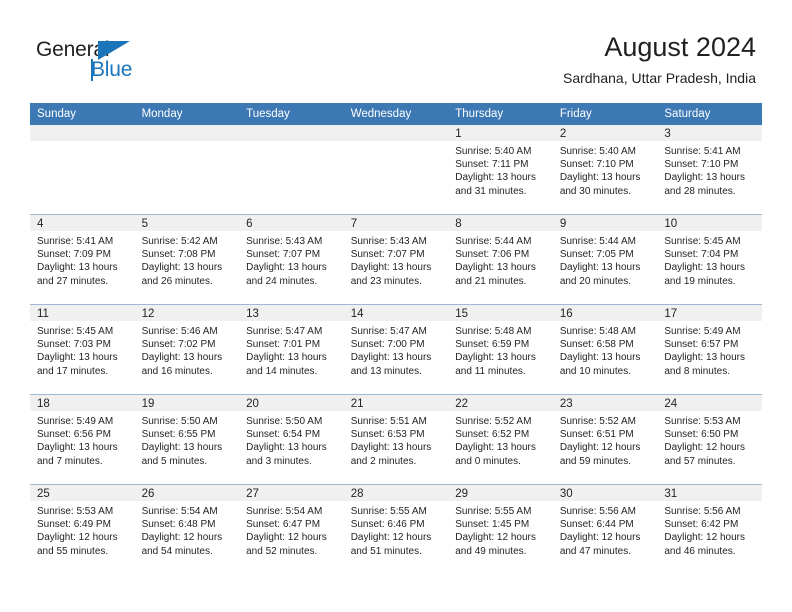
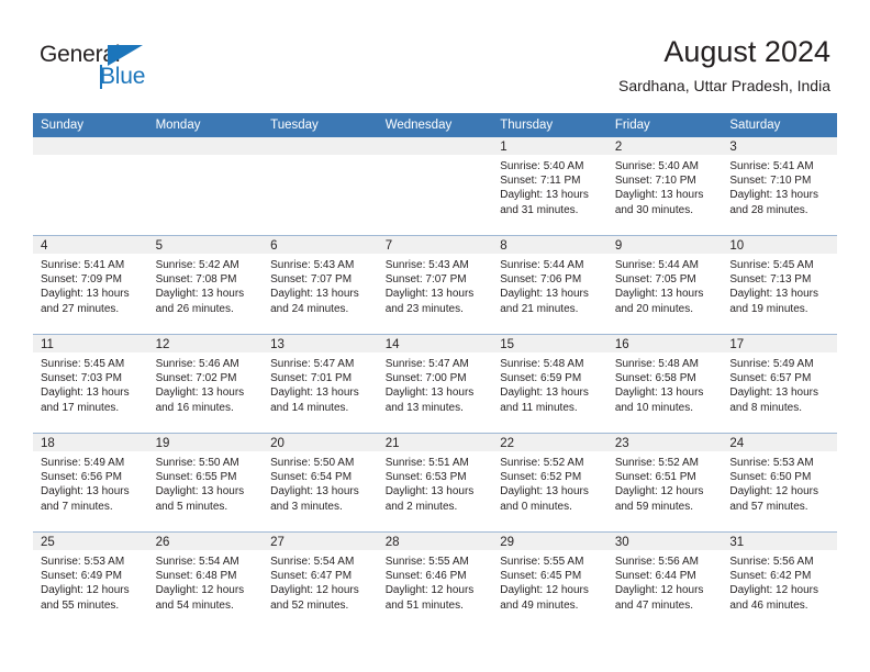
  General
  Blue
  August 2024
  Sardhana, Uttar Pradesh, India
  Sunday	Monday	Tuesday	Wednesday	Thursday	Friday	Saturday
  				1Sunrise: 5:40 AMSunset: 7:11 PMDaylight: 13 hoursand 31 minutes.	2Sunrise: 5:40 AMSunset: 7:10 PMDaylight: 13 hoursand 30 minutes.	3Sunrise: 5:41 AMSunset: 7:10 PMDaylight: 13 hoursand 28 minutes.
- 4Sunrise: 5:41 AMSunset: 7:09 PMDaylight: 13 hoursand 27 minutes.	5Sunrise: 5:42 AMSunset: 7:08 PMDaylight: 13 hoursand 26 minutes.	6Sunrise: 5:43 AMSunset: 7:07 PMDaylight: 13 hoursand 24 minutes.	7Sunrise: 5:43 AMSunset: 7:07 PMDaylight: 13 hoursand 23 minutes.	8Sunrise: 5:44 AMSunset: 7:06 PMDaylight: 13 hoursand 21 minutes.	9Sunrise: 5:44 AMSunset: 7:05 PMDaylight: 13 hoursand 20 minutes.	10Sunrise: 5:45 AMSunset: 7:04 PMDaylight: 13 hoursand 19 minutes.
+ 4Sunrise: 5:41 AMSunset: 7:09 PMDaylight: 13 hoursand 27 minutes.	5Sunrise: 5:42 AMSunset: 7:08 PMDaylight: 13 hoursand 26 minutes.	6Sunrise: 5:43 AMSunset: 7:07 PMDaylight: 13 hoursand 24 minutes.	7Sunrise: 5:43 AMSunset: 7:07 PMDaylight: 13 hoursand 23 minutes.	8Sunrise: 5:44 AMSunset: 7:06 PMDaylight: 13 hoursand 21 minutes.	9Sunrise: 5:44 AMSunset: 7:05 PMDaylight: 13 hoursand 20 minutes.	10Sunrise: 5:45 AMSunset: 7:13 PMDaylight: 13 hoursand 19 minutes.
  11Sunrise: 5:45 AMSunset: 7:03 PMDaylight: 13 hoursand 17 minutes.	12Sunrise: 5:46 AMSunset: 7:02 PMDaylight: 13 hoursand 16 minutes.	13Sunrise: 5:47 AMSunset: 7:01 PMDaylight: 13 hoursand 14 minutes.	14Sunrise: 5:47 AMSunset: 7:00 PMDaylight: 13 hoursand 13 minutes.	15Sunrise: 5:48 AMSunset: 6:59 PMDaylight: 13 hoursand 11 minutes.	16Sunrise: 5:48 AMSunset: 6:58 PMDaylight: 13 hoursand 10 minutes.	17Sunrise: 5:49 AMSunset: 6:57 PMDaylight: 13 hoursand 8 minutes.
  18Sunrise: 5:49 AMSunset: 6:56 PMDaylight: 13 hoursand 7 minutes.	19Sunrise: 5:50 AMSunset: 6:55 PMDaylight: 13 hoursand 5 minutes.	20Sunrise: 5:50 AMSunset: 6:54 PMDaylight: 13 hoursand 3 minutes.	21Sunrise: 5:51 AMSunset: 6:53 PMDaylight: 13 hoursand 2 minutes.	22Sunrise: 5:52 AMSunset: 6:52 PMDaylight: 13 hoursand 0 minutes.	23Sunrise: 5:52 AMSunset: 6:51 PMDaylight: 12 hoursand 59 minutes.	24Sunrise: 5:53 AMSunset: 6:50 PMDaylight: 12 hoursand 57 minutes.
- 25Sunrise: 5:53 AMSunset: 6:49 PMDaylight: 12 hoursand 55 minutes.	26Sunrise: 5:54 AMSunset: 6:48 PMDaylight: 12 hoursand 54 minutes.	27Sunrise: 5:54 AMSunset: 6:47 PMDaylight: 12 hoursand 52 minutes.	28Sunrise: 5:55 AMSunset: 6:46 PMDaylight: 12 hoursand 51 minutes.	29Sunrise: 5:55 AMSunset: 1:45 PMDaylight: 12 hoursand 49 minutes.	30Sunrise: 5:56 AMSunset: 6:44 PMDaylight: 12 hoursand 47 minutes.	31Sunrise: 5:56 AMSunset: 6:42 PMDaylight: 12 hoursand 46 minutes.
+ 25Sunrise: 5:53 AMSunset: 6:49 PMDaylight: 12 hoursand 55 minutes.	26Sunrise: 5:54 AMSunset: 6:48 PMDaylight: 12 hoursand 54 minutes.	27Sunrise: 5:54 AMSunset: 6:47 PMDaylight: 12 hoursand 52 minutes.	28Sunrise: 5:55 AMSunset: 6:46 PMDaylight: 12 hoursand 51 minutes.	29Sunrise: 5:55 AMSunset: 6:45 PMDaylight: 12 hoursand 49 minutes.	30Sunrise: 5:56 AMSunset: 6:44 PMDaylight: 12 hoursand 47 minutes.	31Sunrise: 5:56 AMSunset: 6:42 PMDaylight: 12 hoursand 46 minutes.
